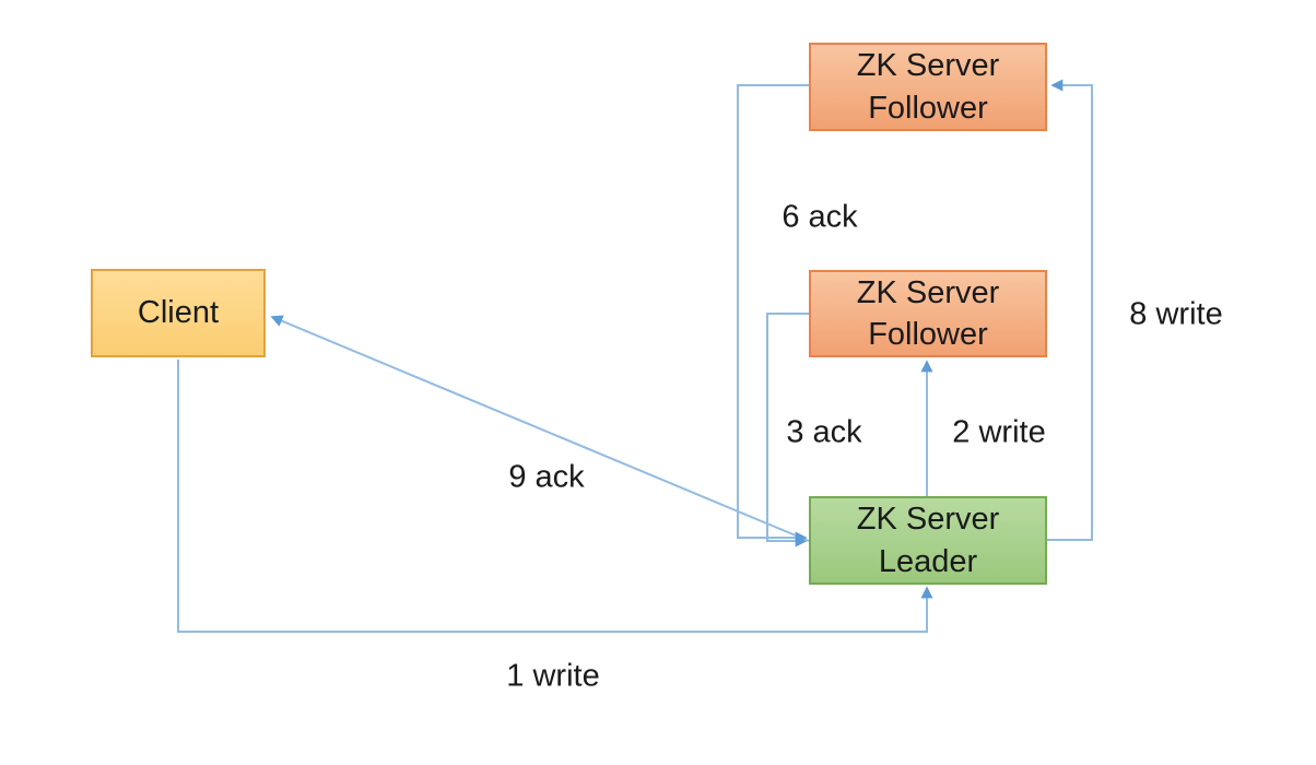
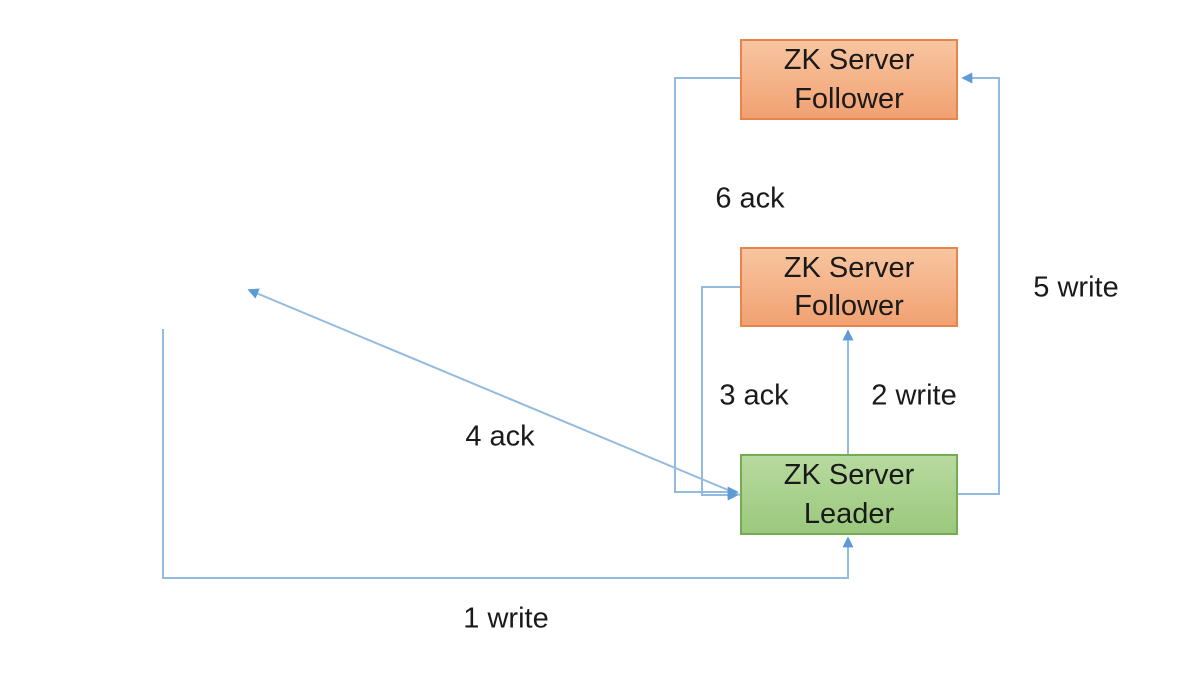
- Client
  ZK Server
  Follower
  ZK Server
  Follower
  ZK Server
  Leader
  1 write
  2 write
  3 ack
- 9 ack
+ 4 ack
- 8 write
+ 5 write
  6 ack
